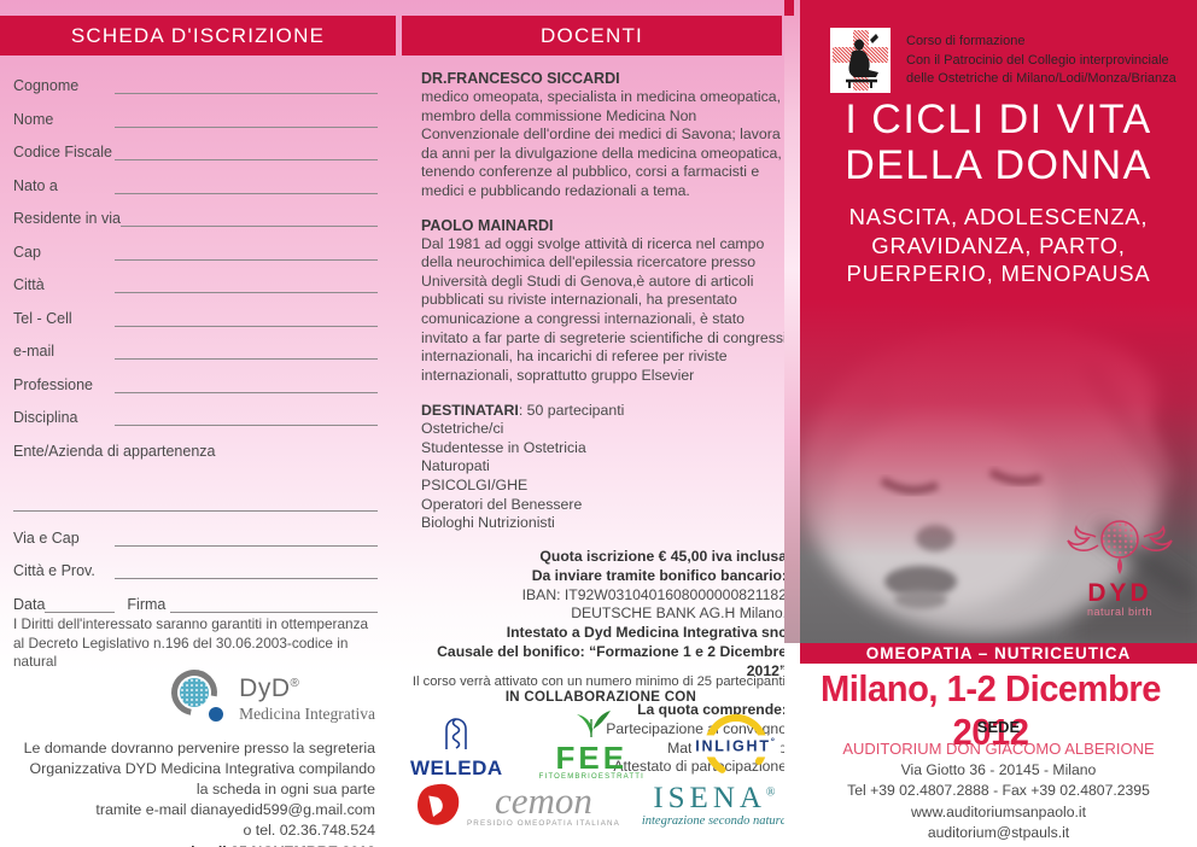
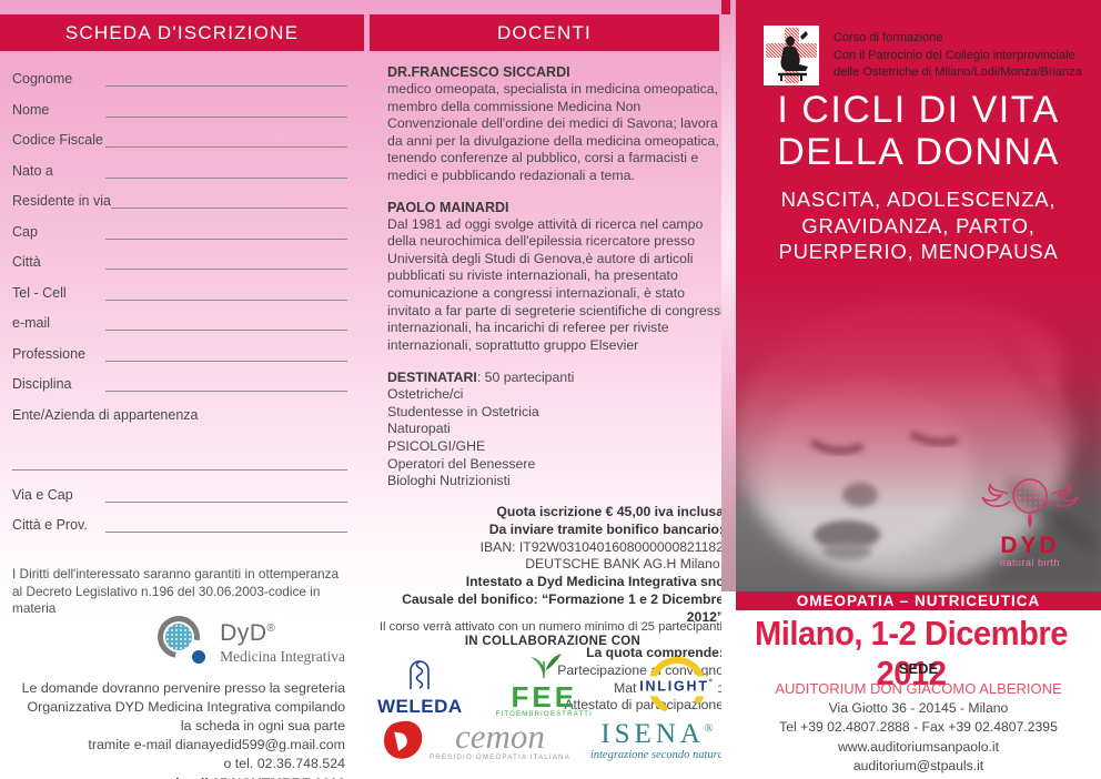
  SCHEDA D'ISCRIZIONE
  Cognome
  Nome
  Codice Fiscale
  Nato a
  Residente in via
  Cap
  Città
  Tel - Cell
  e-mail
  Professione
  Disciplina
  Ente/Azienda di appartenenza
  Via e Cap
  Città e Prov.
- Data
- Firma
  I Diritti dell'interessato saranno garantiti in ottemperanza
- al Decreto Legislativo n.196 del 30.06.2003-codice in natural
+ al Decreto Legislativo n.196 del 30.06.2003-codice in materia
  DyD®
  Medicina Integrativa
  Le domande dovranno pervenire presso la segreteria
  Organizzativa DYD Medicina Integrativa compilando
  la scheda in ogni sua parte
  tramite e-mail dianayedid599@g.mail.com
  o tel. 02.36.748.524
  DOCENTI
  DR.FRANCESCO SICCARDI
  medico omeopata, specialista in medicina omeopatica, membro della commissione Medicina Non Convenzionale dell'ordine dei medici di Savona; lavora da anni per la divulgazione della medicina omeopatica, tenendo conferenze al pubblico, corsi a farmacisti e medici e pubblicando redazionali a tema.
  PAOLO MAINARDI
  Dal 1981 ad oggi svolge attività di ricerca nel campo della neurochimica dell'epilessia ricercatore presso Università degli Studi di Genova,è autore di articoli pubblicati su riviste internazionali, ha presentato comunicazione a congressi internazionali, è stato invitato a far parte di segreterie scientifiche di congress internazionali, ha incarichi di referee per riviste internazionali, soprattutto gruppo Elsevier
  DESTINATARI: 50 partecipanti
  Ostetriche/ci
  Studentesse in Ostetricia
  Naturopati
  PSICOLGI/GHE
  Operatori del Benessere
  Biologhi Nutrizionisti
  Quota iscrizione € 45,00 iva inclusa
  Da inviare tramite bonifico bancario
  IBAN: IT92W0310401608000000821182
  DEUTSCHE BANK AG.H Milano
  Intestato a Dyd Medicina Integrativa snc
  Causale del bonifico: “Formazione 1 e 2 Dicembre 2012”
  La quota comprende
  Partecipazione convgno
  Attestato di parcipazione
  Il corso verrà attivato con un numero minimo di 25 partecipant
  IN COLLABORAZIONE CON
  WELEDA
  FEE
  INLIGHT°
  cemon
  ISENA®
  integrazione secondo natur
  Corso di formazione
  Con il Patrocinio del Collegio interprovinciale
  delle Ostetriche di Milano/Lodi/Monza/Brianza
  I CICLI DI VITA
  DELLA DONNA
  NASCITA, ADOLESCENZA,
  GRAVIDANZA, PARTO,
  PUERPERIO, MENOPAUSA
  DYD
  natural birth
  OMEOPATIA – NUTRICEUTICA
  Milano, 1-2 Dicembre 2012
  SEDE
  AUDITORIUM DON GIACOMO ALBERIONE
  Via Giotto 36 - 20145 - Milano
  Tel +39 02.4807.2888 - Fax +39 02.4807.2395
  www.auditoriumsanpaolo.it
  auditorium@stpauls.it
